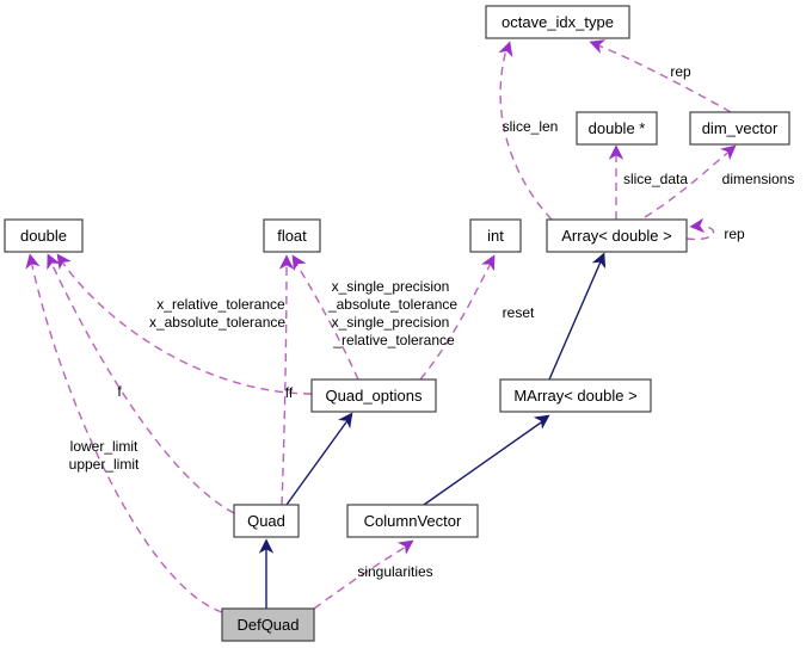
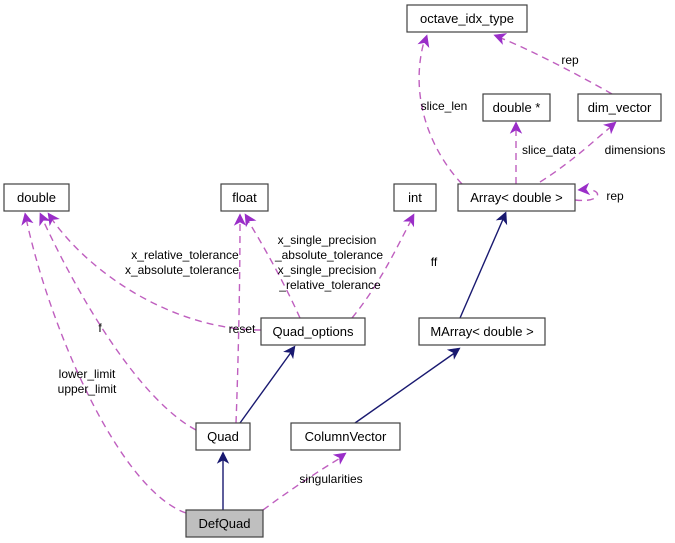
  octave_idx_type
  double *
  dim_vector
  double
  float
  int
  Array< double >
  Quad_options
  MArray< double >
  Quad
  ColumnVector
  DefQuad
  rep
  slice_len
  slice_data
  dimensions
  rep
- reset
+ ff
  x_single_precision
  _absolute_tolerance
  x_single_precision
  _relative_tolerance
  x_relative_tolerance
  x_absolute_tolerance
- ff
+ reset
  f
  lower_limit
  upper_limit
  singularities
